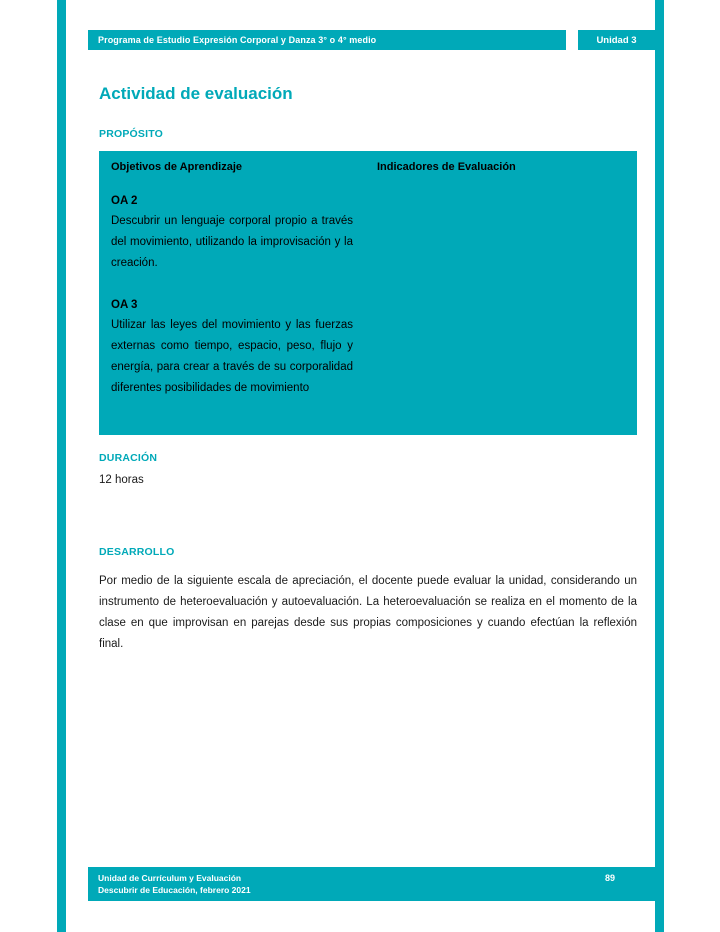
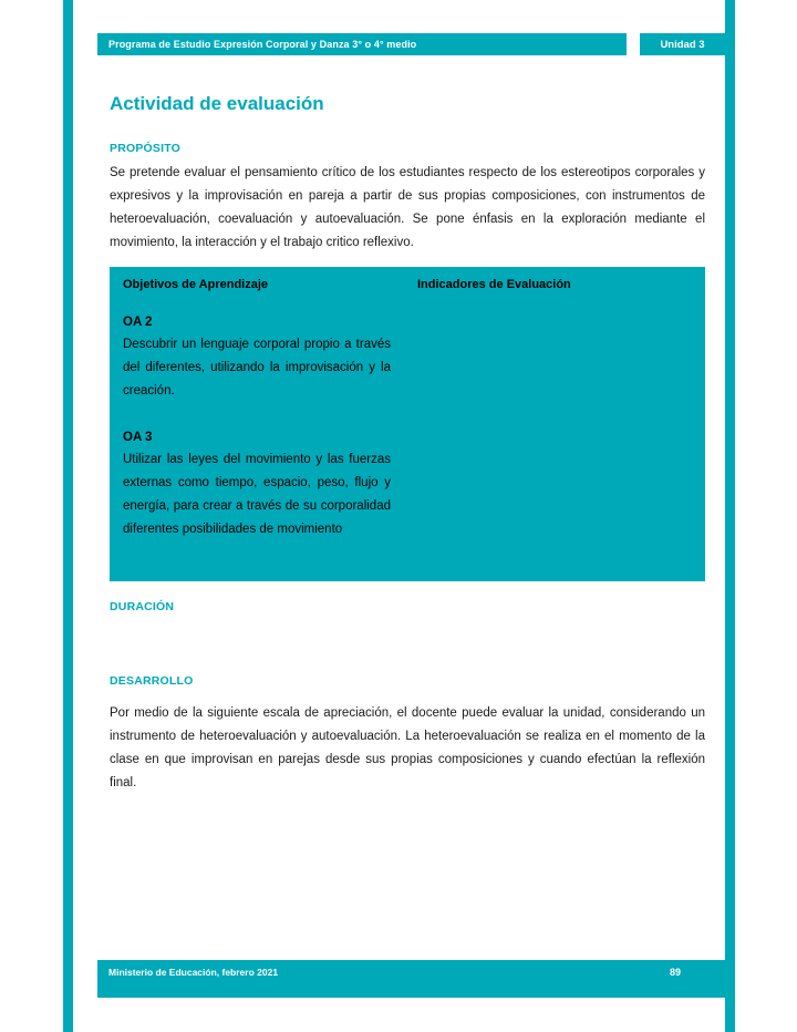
  Programa de Estudio Expresión Corporal y Danza 3° o 4° medio
  Unidad 3
  Actividad de evaluación
  PROPÓSITO
+ Se pretende evaluar el pensamiento crítico de los estudiantes respecto de los estereotipos corporales y expresivos y la improvisación en pareja a partir de sus propias composiciones, con instrumentos de heteroevaluación, coevaluación y autoevaluación. Se pone énfasis en la exploración mediante el movimiento, la interacción y el trabajo critico reflexivo.
  Objetivos de Aprendizaje
  OA 2
- Descubrir un lenguaje corporal propio a través del movimiento, utilizando la improvisación y la creación.
+ Descubrir un lenguaje corporal propio a través del diferentes, utilizando la improvisación y la creación.
  OA 3
  Utilizar las leyes del movimiento y las fuerzas externas como tiempo, espacio, peso, flujo y energía, para crear a través de su corporalidad diferentes posibilidades de movimiento
  Indicadores de Evaluación
  DURACIÓN
- 12 horas
  DESARROLLO
  Por medio de la siguiente escala de apreciación, el docente puede evaluar la unidad, considerando un instrumento de heteroevaluación y autoevaluación. La heteroevaluación se realiza en el momento de la clase en que improvisan en parejas desde sus propias composiciones y cuando efectúan la reflexión final.
- Unidad de Currículum y Evaluación
- Descubrir de Educación, febrero 2021
+ Ministerio de Educación, febrero 2021
  89
